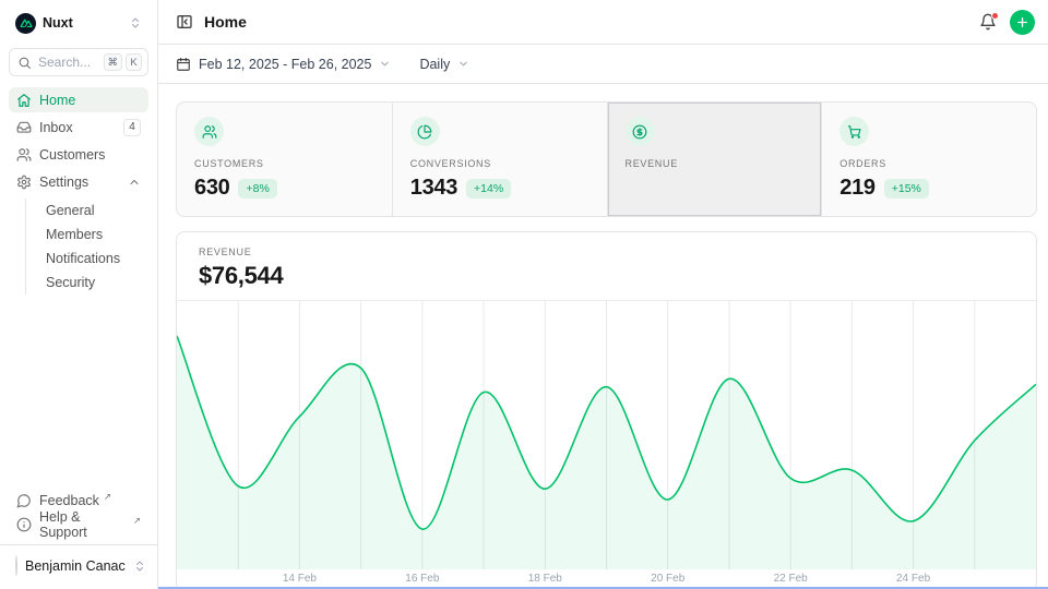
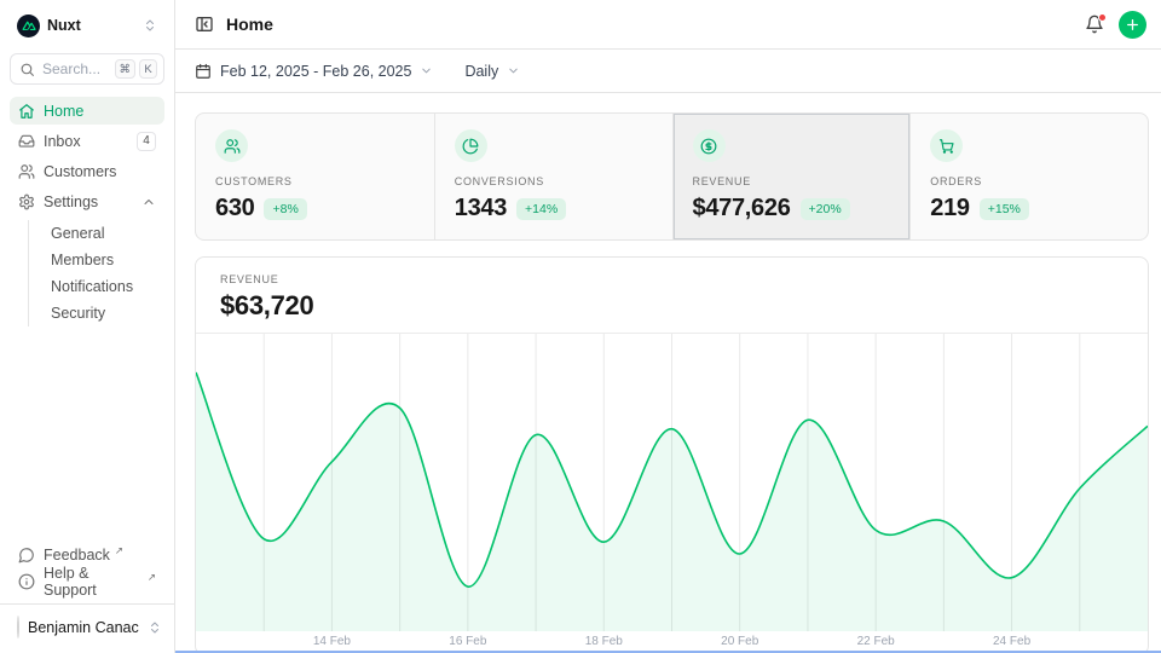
  Nuxt
  Search...
  ⌘
  K
  Home
  Inbox
  4
  Customers
  Settings
  General
  Members
  Notifications
  Security
  Feedback
  ↗
  Help & Support
  ↗
  Benjamin Canac
  Home
  Feb 12, 2025 - Feb 26, 2025
  Daily
  CUSTOMERS
  630
  +8%
  CONVERSIONS
  1343
  +14%
  REVENUE
+ $477,626
+ +20%
  ORDERS
  219
  +15%
  REVENUE
- $76,544
+ $63,720
  14 Feb
  16 Feb
  18 Feb
  20 Feb
  22 Feb
  24 Feb
